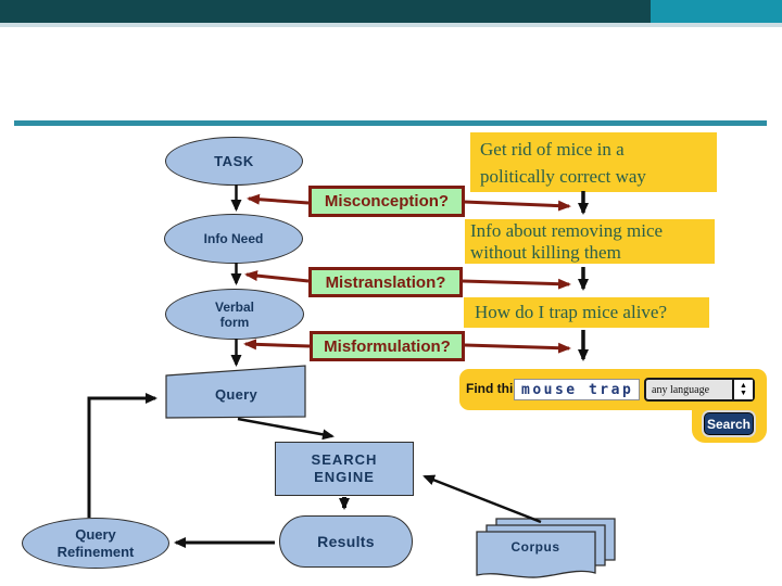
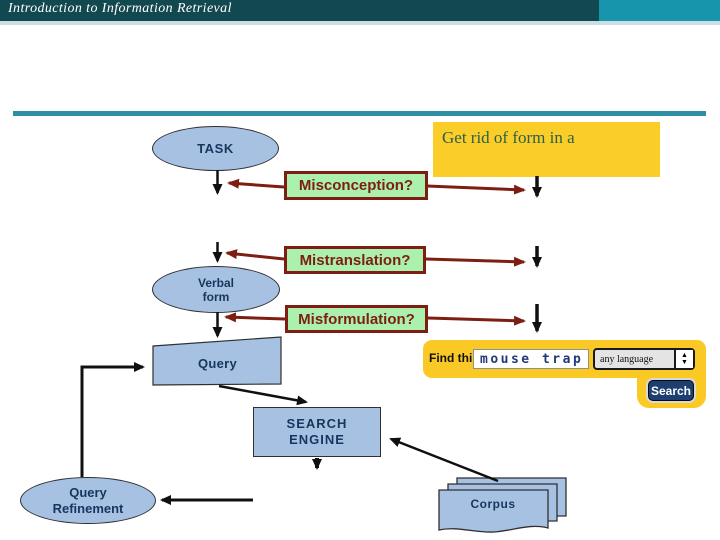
+ Introduction to Information Retrieval
  TASK
- Info Need
  Verbal
  form
  Query
  SEARCH
  ENGINE
- Results
  Query
  Refinement
  Corpus
  Misconception?
  Mistranslation?
  Misformulation?
- Get rid of mice in a
+ Get rid of form in a
- politically correct way
- Info about removing mice
- without killing them
- How do I trap mice alive?
  Find thi
  mouse trap
  any language
  Search
